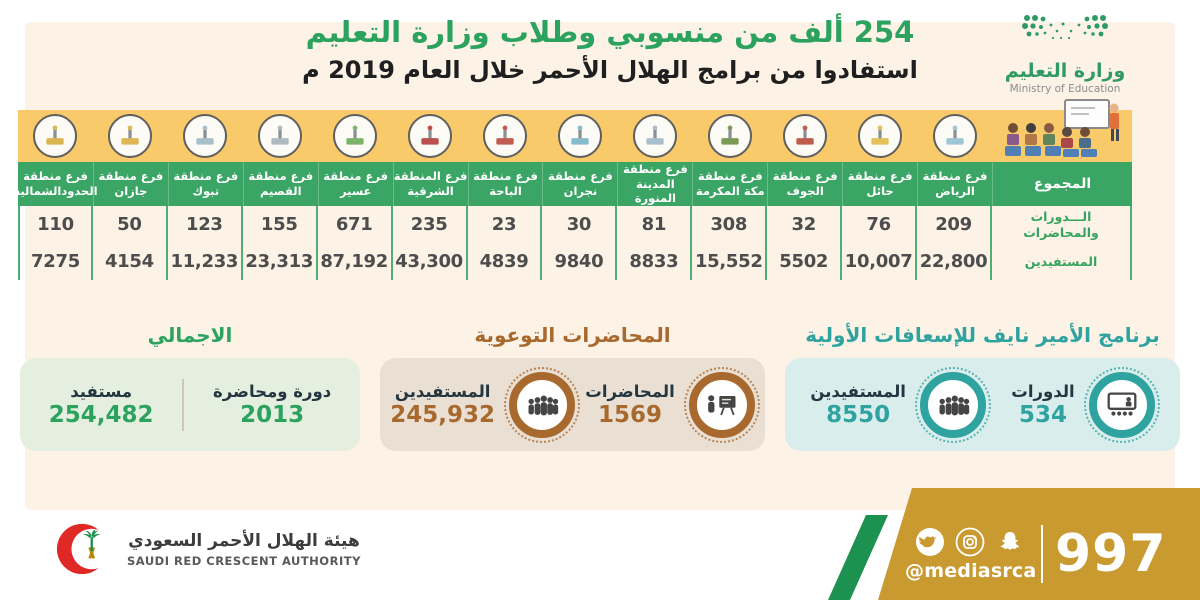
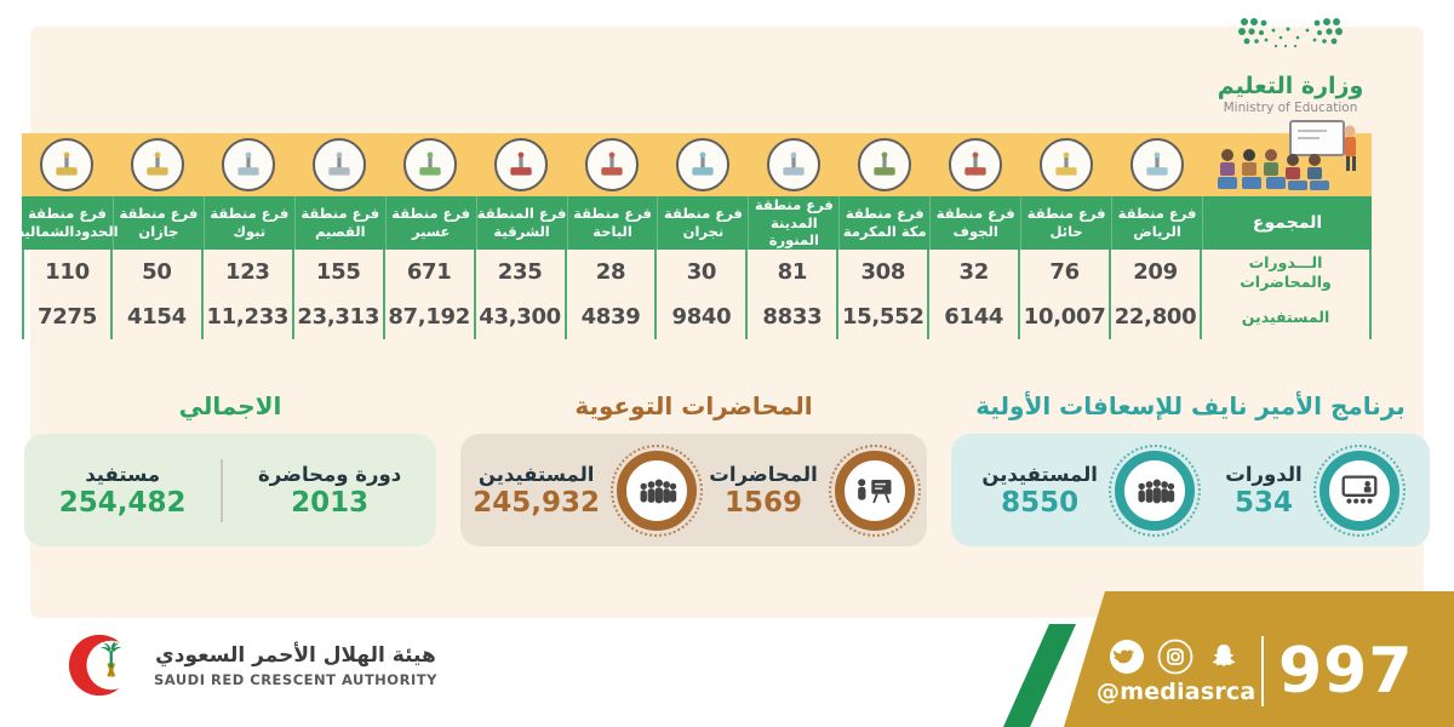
- 254 ألف من منسوبي وطلاب وزارة التعليم
- استفادوا من برامج الهلال الأحمر خلال العام 2019 م
  وزارة التعليم
  Ministry of Education
  المجموع
  الـــدورات
  والمحاضرات
  المستفيدين
  فرع منطقة
  الرياض
  209
  22,800
  فرع منطقة
  حائل
  76
  10,007
  فرع منطقة
  الجوف
  32
- 5502
+ 6144
  فرع منطقة
  مكة المكرمة
  308
  15,552
  فرع منطقة
  المدينة المنورة
  81
  8833
  فرع منطقة
  نجران
  30
  9840
  فرع منطقة
  الباحة
- 23
+ 28
  4839
  فرع المنطقة
  الشرقية
  235
  43,300
  فرع منطقة
  عسير
  671
  87,192
  فرع منطقة
  القصيم
  155
  23,313
  فرع منطقة
  تبوك
  123
  11,233
  فرع منطقة
  جازان
  50
  4154
  فرع منطقة
  لحدودالشمالي
  110
  7275
  برنامج الأمير نايف للإسعافات الأولية
  الدورات
  534
  المستفيدين
  8550
  المحاضرات التوعوية
  المحاضرات
  1569
  المستفيدين
  245,932
  الاجمالي
  دورة ومحاضرة
  2013
  مستفيد
  254,482
  @mediasrca
  997
  هيئة الهلال الأحمر السعودي
  SAUDI RED CRESCENT AUTHORITY
